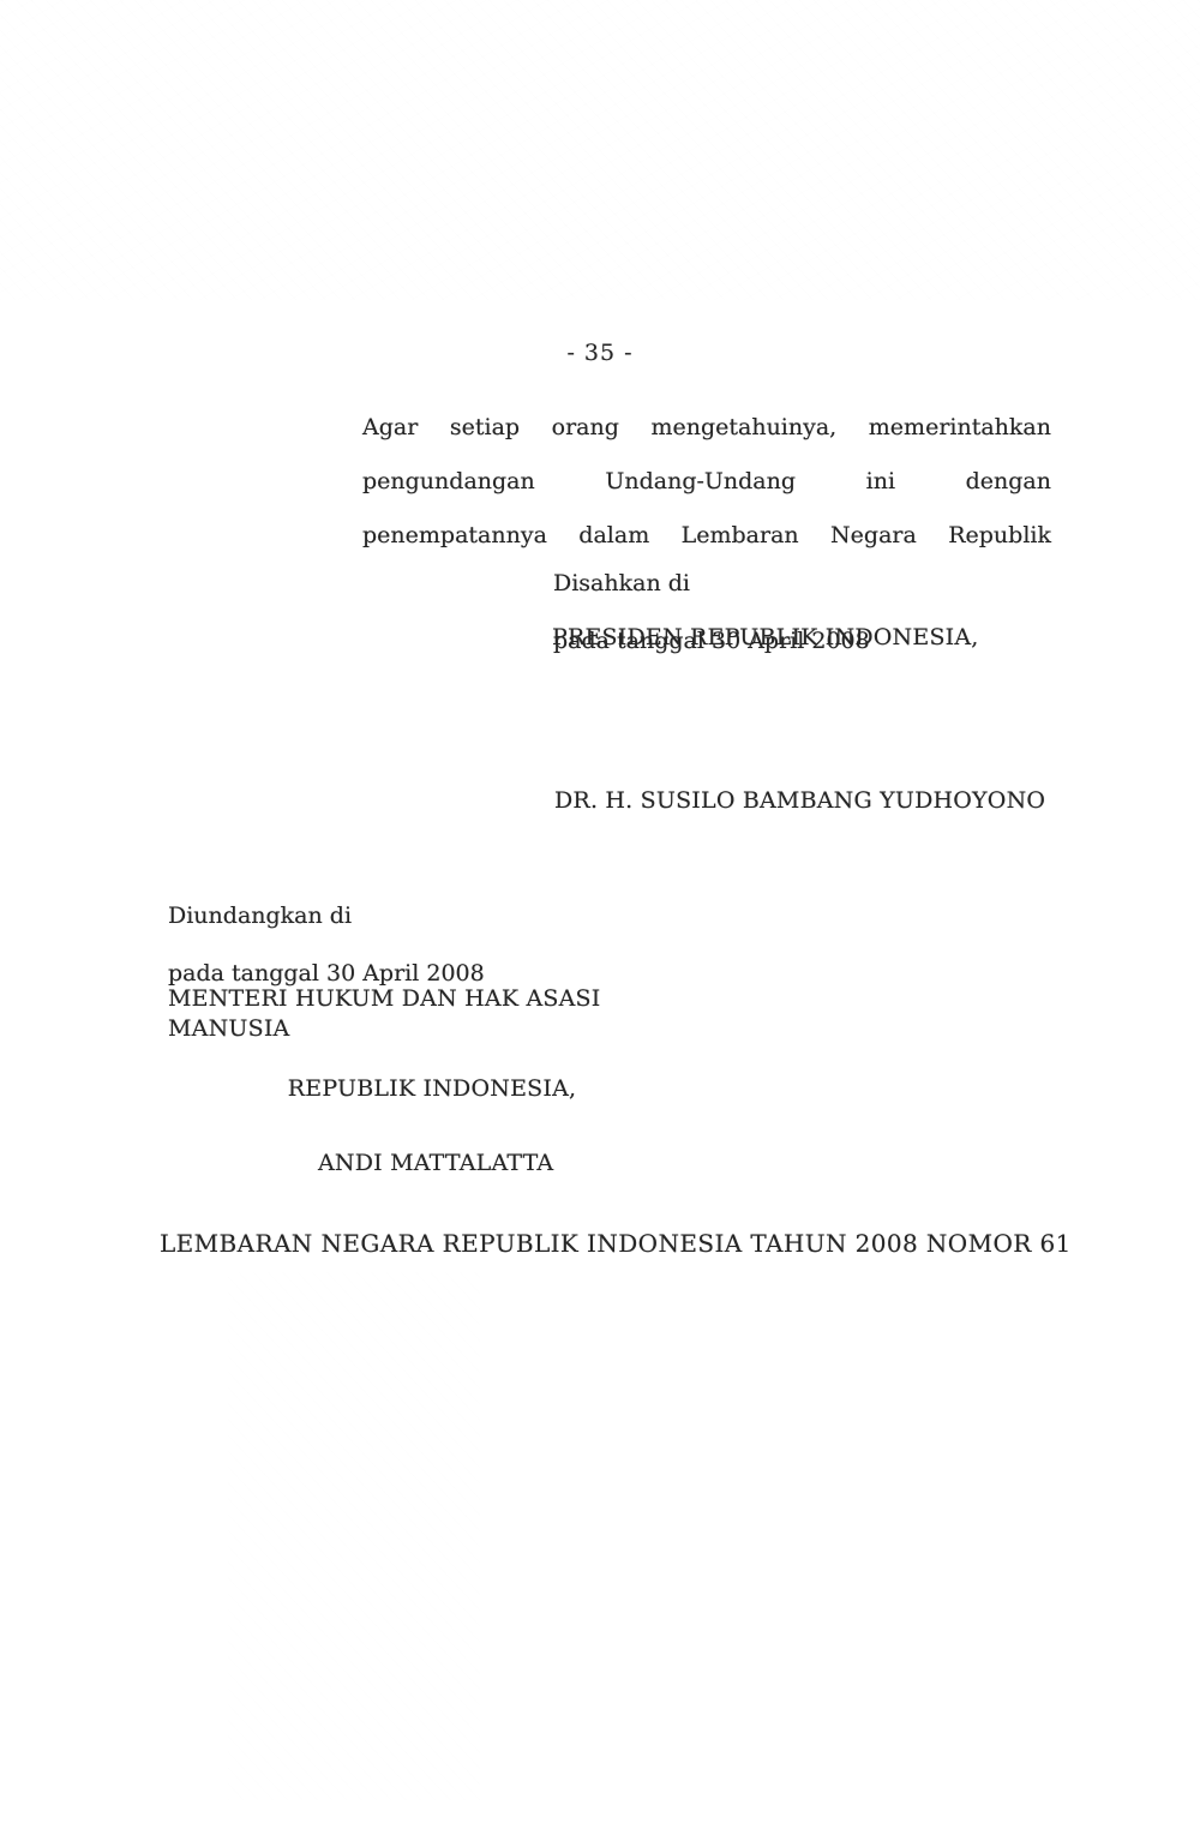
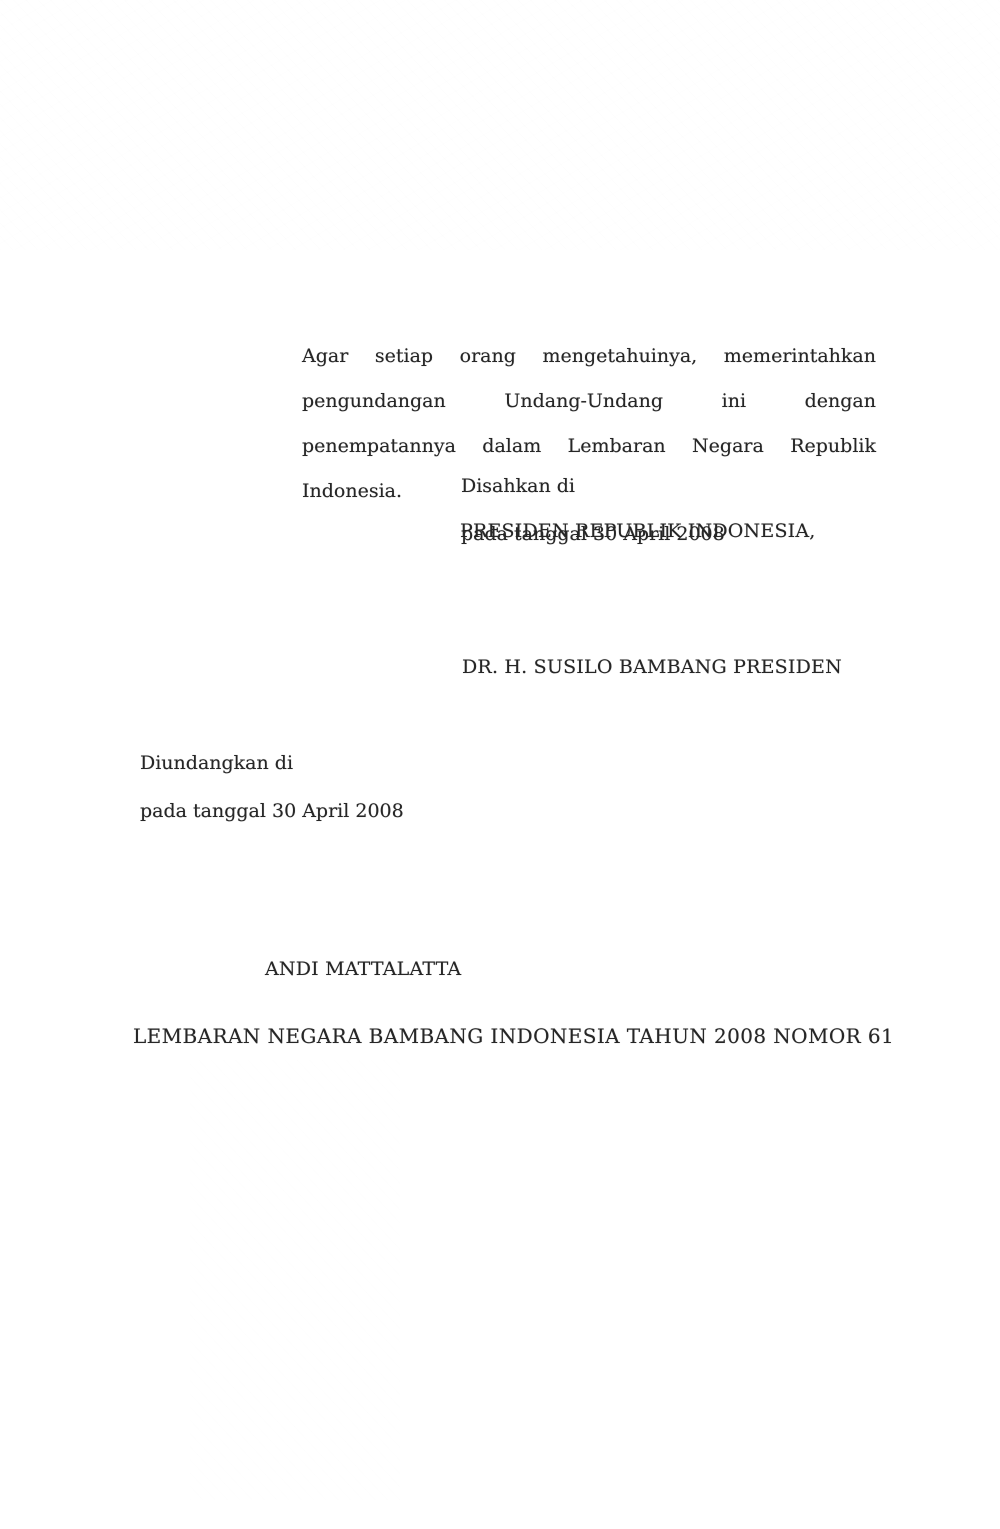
- - 35 -
  Agar setiap orang mengetahuinya, memerintahkan
  pengundangan Undang-Undang ini dengan
  penempatannya dalam Lembaran Negara Republik
+ Indonesia.
  Disahkan di
  pada tanggal 30 April 2008
  PRESIDEN REPUBLIK INDONESIA,
- DR. H. SUSILO BAMBANG YUDHOYONO
+ DR. H. SUSILO BAMBANG PRESIDEN
  Diundangkan di
  pada tanggal 30 April 2008
- MENTERI HUKUM DAN HAK ASASI MANUSIA
- REPUBLIK INDONESIA,
  ANDI MATTALATTA
- LEMBARAN NEGARA REPUBLIK INDONESIA TAHUN 2008 NOMOR 61
+ LEMBARAN NEGARA BAMBANG INDONESIA TAHUN 2008 NOMOR 61
